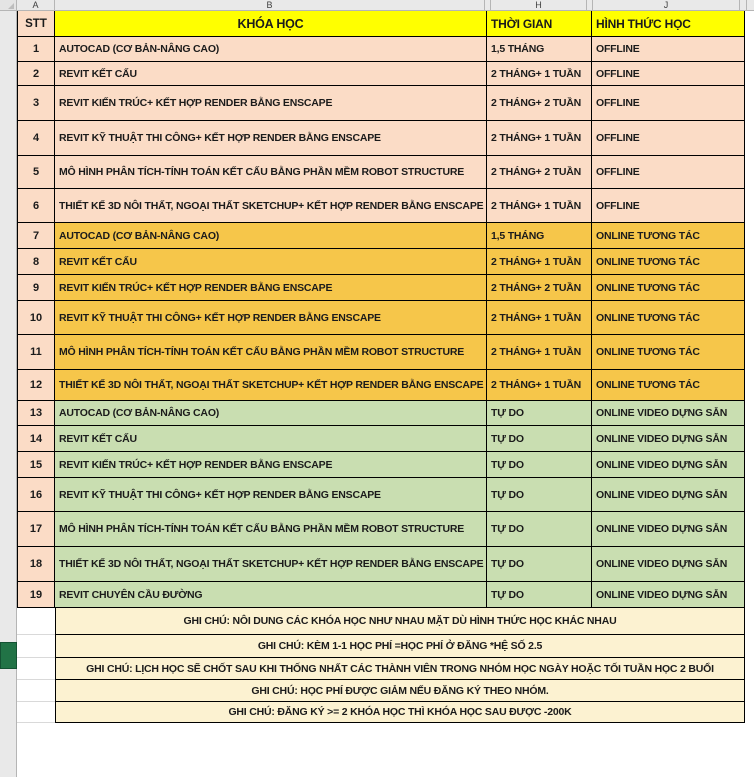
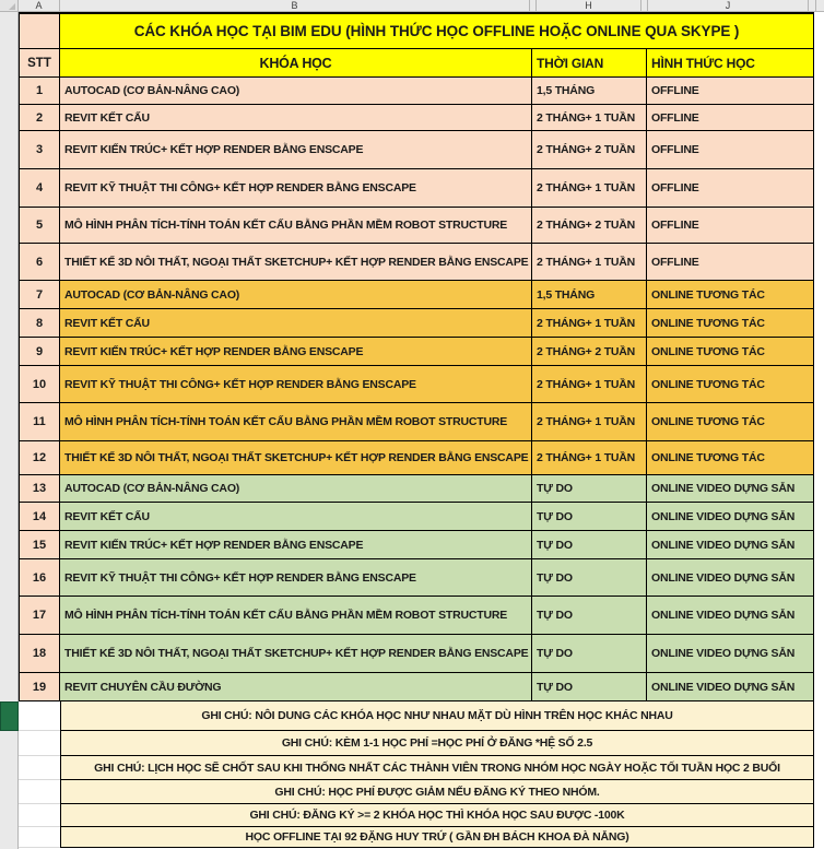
  A
  B
  H
  J
+ CÁC KHÓA HỌC TẠI BIM EDU (HÌNH THỨC HỌC OFFLINE HOẶC ONLINE QUA SKYPE )
  STT
  KHÓA HỌC
  THỜI GIAN
  HÌNH THỨC HỌC
  1
  AUTOCAD (CƠ BẢN-NÂNG CAO)
  1,5 THÁNG
  OFFLINE
  2
  REVIT KẾT CẤU
  2 THÁNG+ 1 TUẦN
  OFFLINE
  3
  REVIT KIẾN TRÚC+ KẾT HỢP RENDER BẰNG ENSCAPE
  2 THÁNG+ 2 TUẦN
  OFFLINE
  4
  REVIT KỸ THUẬT THI CÔNG+ KẾT HỢP RENDER BẰNG ENSCAPE
  2 THÁNG+ 1 TUẦN
  OFFLINE
  5
  MÔ HÌNH PHÂN TÍCH-TÍNH TOÁN KẾT CẤU BẰNG PHẦN MỀM ROBOT STRUCTURE
  2 THÁNG+ 2 TUẦN
  OFFLINE
  6
  THIẾT KẾ 3D NÔI THẤT, NGOẠI THẤT SKETCHUP+ KẾT HỢP RENDER BẰNG ENSCAPE
  2 THÁNG+ 1 TUẦN
  OFFLINE
  7
  AUTOCAD (CƠ BẢN-NÂNG CAO)
  1,5 THÁNG
  ONLINE TƯƠNG TÁC
  8
  REVIT KẾT CẤU
  2 THÁNG+ 1 TUẦN
  ONLINE TƯƠNG TÁC
  9
  REVIT KIẾN TRÚC+ KẾT HỢP RENDER BẰNG ENSCAPE
  2 THÁNG+ 2 TUẦN
  ONLINE TƯƠNG TÁC
  10
  REVIT KỸ THUẬT THI CÔNG+ KẾT HỢP RENDER BẰNG ENSCAPE
  2 THÁNG+ 1 TUẦN
  ONLINE TƯƠNG TÁC
  11
  MÔ HÌNH PHÂN TÍCH-TÍNH TOÁN KẾT CẤU BẰNG PHẦN MỀM ROBOT STRUCTURE
  2 THÁNG+ 1 TUẦN
  ONLINE TƯƠNG TÁC
  12
  THIẾT KẾ 3D NÔI THẤT, NGOẠI THẤT SKETCHUP+ KẾT HỢP RENDER BẰNG ENSCAPE
  2 THÁNG+ 1 TUẦN
  ONLINE TƯƠNG TÁC
  13
  AUTOCAD (CƠ BẢN-NÂNG CAO)
  TỰ DO
  ONLINE VIDEO DỰNG SẴN
  14
  REVIT KẾT CẤU
  TỰ DO
  ONLINE VIDEO DỰNG SẴN
  15
  REVIT KIẾN TRÚC+ KẾT HỢP RENDER BẰNG ENSCAPE
  TỰ DO
  ONLINE VIDEO DỰNG SẴN
  16
  REVIT KỸ THUẬT THI CÔNG+ KẾT HỢP RENDER BẰNG ENSCAPE
  TỰ DO
  ONLINE VIDEO DỰNG SẴN
  17
  MÔ HÌNH PHÂN TÍCH-TÍNH TOÁN KẾT CẤU BẰNG PHẦN MỀM ROBOT STRUCTURE
  TỰ DO
  ONLINE VIDEO DỰNG SẴN
  18
  THIẾT KẾ 3D NÔI THẤT, NGOẠI THẤT SKETCHUP+ KẾT HỢP RENDER BẰNG ENSCAPE
  TỰ DO
  ONLINE VIDEO DỰNG SẴN
  19
  REVIT CHUYÊN CẦU ĐƯỜNG
  TỰ DO
  ONLINE VIDEO DỰNG SẴN
- GHI CHÚ: NÔI DUNG CÁC KHÓA HỌC NHƯ NHAU MẶT DÙ HÌNH THỨC HỌC KHÁC NHAU
+ GHI CHÚ: NÔI DUNG CÁC KHÓA HỌC NHƯ NHAU MẶT DÙ HÌNH TRÊN HỌC KHÁC NHAU
  GHI CHÚ: KÈM 1-1 HỌC PHÍ =HỌC PHÍ Ở ĐĂNG *HỆ SỐ 2.5
  GHI CHÚ: LỊCH HỌC SẼ CHỐT SAU KHI THỐNG NHẤT CÁC THÀNH VIÊN TRONG NHÓM HỌC NGÀY HOẶC TỐI TUẦN HỌC 2 BUỔI
  GHI CHÚ: HỌC PHÍ ĐƯỢC GIẢM NẾU ĐĂNG KÝ THEO NHÓM.
- GHI CHÚ: ĐĂNG KÝ >= 2 KHÓA HỌC THÌ KHÓA HỌC SAU ĐƯỢC -200K
+ GHI CHÚ: ĐĂNG KÝ >= 2 KHÓA HỌC THÌ KHÓA HỌC SAU ĐƯỢC -100K
+ HỌC OFFLINE TẠI 92 ĐẶNG HUY TRỨ ( GẦN ĐH BÁCH KHOA ĐÀ NẴNG)
